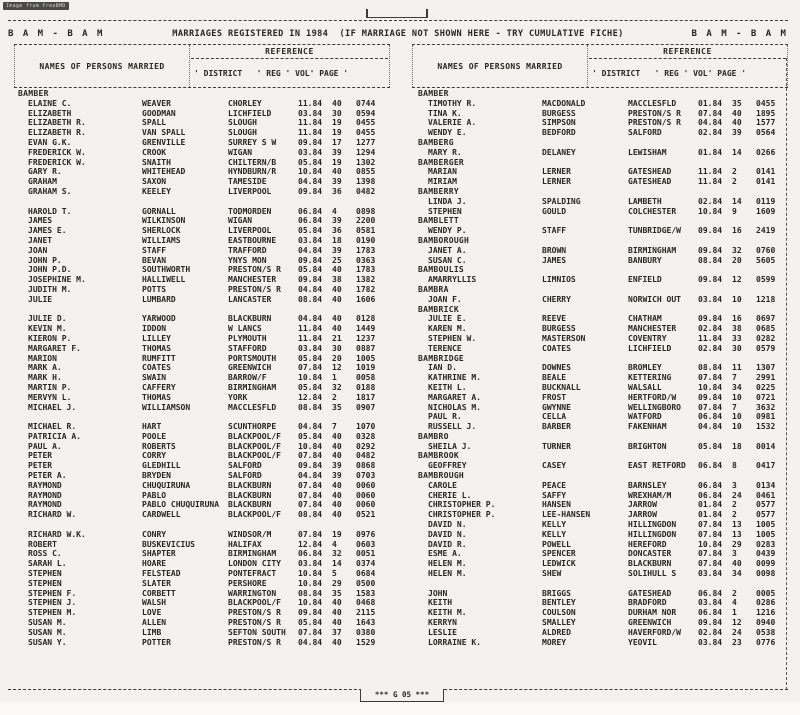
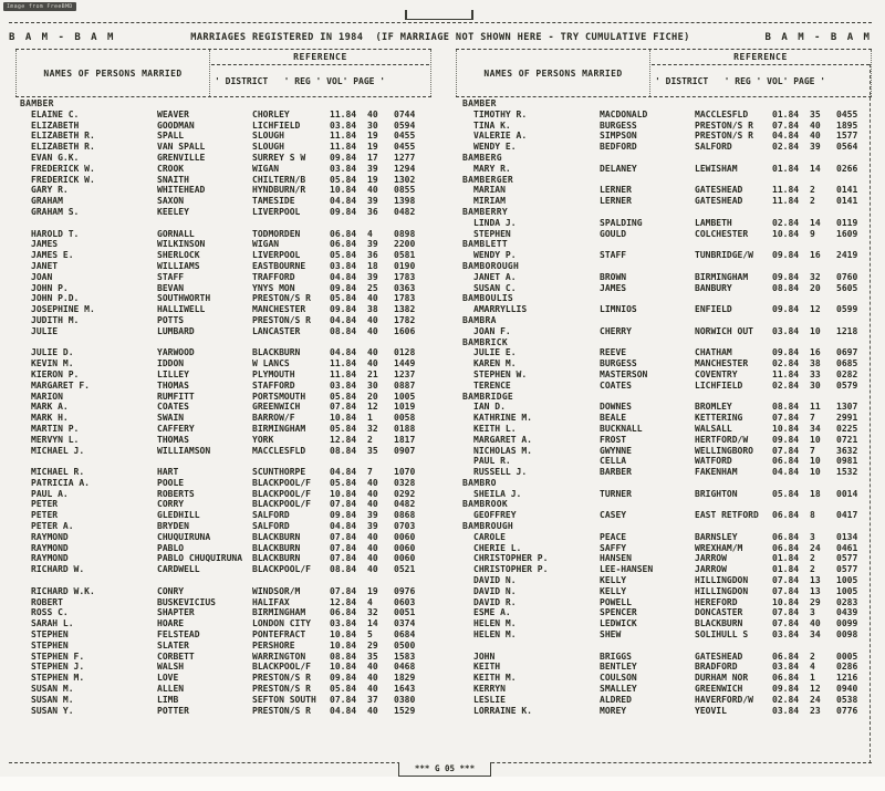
  B A M - B A M
  MARRIAGES REGISTERED IN 1984 (IF MARRIAGE NOT SHOWN HERE - TRY CUMULATIVE FICHE)
  B A M - B A M
  NAMES OF PERSONS MARRIED
  REFERENCE
  ' DISTRICT ' REG ' VOL' PAGE '
  NAMES OF PERSONS MARRIED
  REFERENCE
  ' DISTRICT ' REG ' VOL' PAGE '
  BAMBER
  ELAINE C.
  WEAVER
  CHORLEY
  11.84
  40
  0744
  ELIZABETH
  GOODMAN
  LICHFIELD
  03.84
  30
  0594
  ELIZABETH R.
  SPALL
  SLOUGH
  11.84
  19
  0455
  ELIZABETH R.
  VAN SPALL
  SLOUGH
  11.84
  19
  0455
  EVAN G.K.
  GRENVILLE
  SURREY S W
  09.84
  17
  1277
  FREDERICK W.
  CROOK
  WIGAN
  03.84
  39
  1294
  FREDERICK W.
  SNAITH
  CHILTERN/B
  05.84
  19
  1302
  GARY R.
  WHITEHEAD
  HYNDBURN/R
  10.84
  40
  0855
  GRAHAM
  SAXON
  TAMESIDE
  04.84
  39
  1398
  GRAHAM S.
  KEELEY
  LIVERPOOL
  09.84
  36
  0482
  HAROLD T.
  GORNALL
  TODMORDEN
  06.84
  4
  0898
  JAMES
  WILKINSON
  WIGAN
  06.84
  39
  2200
  JAMES E.
  SHERLOCK
  LIVERPOOL
  05.84
  36
  0581
  JANET
  WILLIAMS
  EASTBOURNE
  03.84
  18
  0190
  JOAN
  STAFF
  TRAFFORD
  04.84
  39
  1783
  JOHN P.
  BEVAN
  YNYS MON
  09.84
  25
  0363
  JOHN P.D.
  SOUTHWORTH
  PRESTON/S R
  05.84
  40
  1783
  JOSEPHINE M.
  HALLIWELL
  MANCHESTER
  09.84
  38
  1382
  JUDITH M.
  POTTS
  PRESTON/S R
  04.84
  40
  1782
  JULIE
  LUMBARD
  LANCASTER
  08.84
  40
  1606
  JULIE D.
  YARWOOD
  BLACKBURN
  04.84
  40
  0128
  KEVIN M.
  IDDON
  W LANCS
  11.84
  40
  1449
  KIERON P.
  LILLEY
  PLYMOUTH
  11.84
  21
  1237
  MARGARET F.
  THOMAS
  STAFFORD
  03.84
  30
  0887
  MARION
  RUMFITT
  PORTSMOUTH
  05.84
  20
  1005
  MARK A.
  COATES
  GREENWICH
  07.84
  12
  1019
  MARK H.
  SWAIN
  BARROW/F
  10.84
  1
  0058
  MARTIN P.
  CAFFERY
  BIRMINGHAM
  05.84
  32
  0188
  MERVYN L.
  THOMAS
  YORK
  12.84
  2
  1817
  MICHAEL J.
  WILLIAMSON
  MACCLESFLD
  08.84
  35
  0907
  MICHAEL R.
  HART
  SCUNTHORPE
  04.84
  7
  1070
  PATRICIA A.
  POOLE
  BLACKPOOL/F
  05.84
  40
  0328
  PAUL A.
  ROBERTS
  BLACKPOOL/F
  10.84
  40
  0292
  PETER
  CORRY
  BLACKPOOL/F
  07.84
  40
  0482
  PETER
  GLEDHILL
  SALFORD
  09.84
  39
  0868
  PETER A.
  BRYDEN
  SALFORD
  04.84
  39
  0703
  RAYMOND
  CHUQUIRUNA
  BLACKBURN
  07.84
  40
  0060
  RAYMOND
  PABLO
  BLACKBURN
  07.84
  40
  0060
  RAYMOND
  PABLO CHUQUIRUNA
  BLACKBURN
  07.84
  40
  0060
  RICHARD W.
  CARDWELL
  BLACKPOOL/F
  08.84
  40
  0521
  RICHARD W.K.
  CONRY
  WINDSOR/M
  07.84
  19
  0976
  ROBERT
  BUSKEVICIUS
  HALIFAX
  12.84
  4
  0603
  ROSS C.
  SHAPTER
  BIRMINGHAM
  06.84
  32
  0051
  SARAH L.
  HOARE
  LONDON CITY
  03.84
  14
  0374
  STEPHEN
  FELSTEAD
  PONTEFRACT
  10.84
  5
  0684
  STEPHEN
  SLATER
  PERSHORE
  10.84
  29
  0500
  STEPHEN F.
  CORBETT
  WARRINGTON
  08.84
  35
  1583
  STEPHEN J.
  WALSH
  BLACKPOOL/F
  10.84
  40
  0468
  STEPHEN M.
  LOVE
  PRESTON/S R
  09.84
  40
- 2115
+ 1829
  SUSAN M.
  ALLEN
  PRESTON/S R
  05.84
  40
  1643
  SUSAN M.
  LIMB
  SEFTON SOUTH
  07.84
  37
  0380
  SUSAN Y.
  POTTER
  PRESTON/S R
  04.84
  40
  1529
  BAMBER
  TIMOTHY R.
  MACDONALD
  MACCLESFLD
  01.84
  35
  0455
  TINA K.
  BURGESS
  PRESTON/S R
  07.84
  40
  1895
  VALERIE A.
  SIMPSON
  PRESTON/S R
  04.84
  40
  1577
  WENDY E.
  BEDFORD
  SALFORD
  02.84
  39
  0564
  BAMBERG
  MARY R.
  DELANEY
  LEWISHAM
  01.84
  14
  0266
  BAMBERGER
  MARIAN
  LERNER
  GATESHEAD
  11.84
  2
  0141
  MIRIAM
  LERNER
  GATESHEAD
  11.84
  2
  0141
  BAMBERRY
  LINDA J.
  SPALDING
  LAMBETH
  02.84
  14
  0119
  STEPHEN
  GOULD
  COLCHESTER
  10.84
  9
  1609
  BAMBLETT
  WENDY P.
  STAFF
  TUNBRIDGE/W
  09.84
  16
  2419
  BAMBOROUGH
  JANET A.
  BROWN
  BIRMINGHAM
  09.84
  32
  0760
  SUSAN C.
  JAMES
  BANBURY
  08.84
  20
  5605
  BAMBOULIS
  AMARRYLLIS
  LIMNIOS
  ENFIELD
  09.84
  12
  0599
  BAMBRA
  JOAN F.
  CHERRY
  NORWICH OUT
  03.84
  10
  1218
  BAMBRICK
  JULIE E.
  REEVE
  CHATHAM
  09.84
  16
  0697
  KAREN M.
  BURGESS
  MANCHESTER
  02.84
  38
  0685
  STEPHEN W.
  MASTERSON
  COVENTRY
  11.84
  33
  0282
  TERENCE
  COATES
  LICHFIELD
  02.84
  30
  0579
  BAMBRIDGE
  IAN D.
  DOWNES
  BROMLEY
  08.84
  11
  1307
  KATHRINE M.
  BEALE
  KETTERING
  07.84
  7
  2991
  KEITH L.
  BUCKNALL
  WALSALL
  10.84
  34
  0225
  MARGARET A.
  FROST
  HERTFORD/W
  09.84
  10
  0721
  NICHOLAS M.
  GWYNNE
  WELLINGBORO
  07.84
  7
  3632
  PAUL R.
  CELLA
  WATFORD
  06.84
  10
  0981
  RUSSELL J.
  BARBER
  FAKENHAM
  04.84
  10
  1532
  BAMBRO
  SHEILA J.
  TURNER
  BRIGHTON
  05.84
  18
  0014
  BAMBROOK
  GEOFFREY
  CASEY
  EAST RETFORD
  06.84
  8
  0417
  BAMBROUGH
  CAROLE
  PEACE
  BARNSLEY
  06.84
  3
  0134
  CHERIE L.
  SAFFY
  WREXHAM/M
  06.84
  24
  0461
  CHRISTOPHER P.
  HANSEN
  JARROW
  01.84
  2
  0577
  CHRISTOPHER P.
  LEE-HANSEN
  JARROW
  01.84
  2
  0577
  DAVID N.
  KELLY
  HILLINGDON
  07.84
  13
  1005
  DAVID N.
  KELLY
  HILLINGDON
  07.84
  13
  1005
  DAVID R.
  POWELL
  HEREFORD
  10.84
  29
  0283
  ESME A.
  SPENCER
  DONCASTER
  07.84
  3
  0439
  HELEN M.
  LEDWICK
  BLACKBURN
  07.84
  40
  0099
  HELEN M.
  SHEW
  SOLIHULL S
  03.84
  34
  0098
  JOHN
  BRIGGS
  GATESHEAD
  06.84
  2
  0005
  KEITH
  BENTLEY
  BRADFORD
  03.84
  4
  0286
  KEITH M.
  COULSON
  DURHAM NOR
  06.84
  1
  1216
  KERRYN
  SMALLEY
  GREENWICH
  09.84
  12
  0940
  LESLIE
  ALDRED
  HAVERFORD/W
  02.84
  24
  0538
  LORRAINE K.
  MOREY
  YEOVIL
  03.84
  23
  0776
  *** G 05 ***
